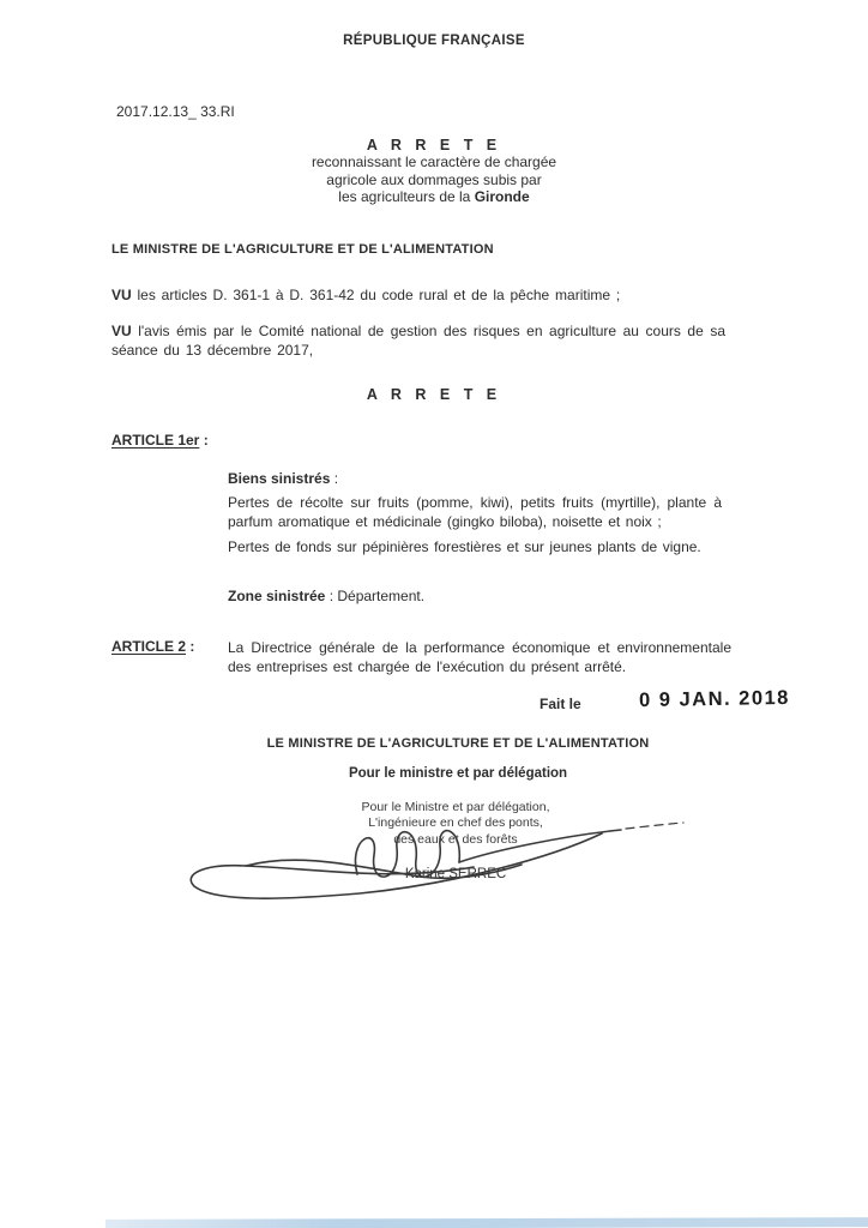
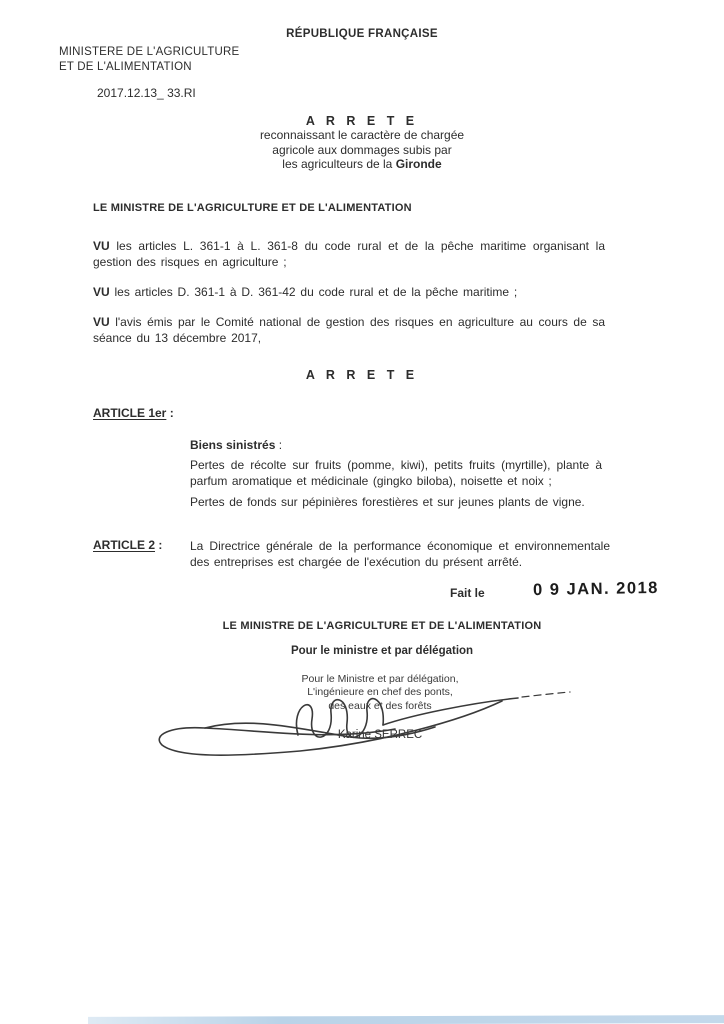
  RÉPUBLIQUE FRANÇAISE
+ MINISTERE DE L'AGRICULTURE
+ ET DE L'ALIMENTATION
  2017.12.13_ 33.RI
  A R R E T E
  reconnaissant le caractère de chargée
  agricole aux dommages subis par
  les agriculteurs de la Gironde
  LE MINISTRE DE L'AGRICULTURE ET DE L'ALIMENTATION
+ VU les articles L. 361-1 à L. 361-8 du code rural et de la pêche maritime organisant la gestion des risques en agriculture ;
  VU les articles D. 361-1 à D. 361-42 du code rural et de la pêche maritime ;
  VU l'avis émis par le Comité national de gestion des risques en agriculture au cours de sa séance du 13 décembre 2017,
  A R R E T E
  ARTICLE 1er :
  Biens sinistrés :
  Pertes de récolte sur fruits (pomme, kiwi), petits fruits (myrtille), plante à parfum aromatique et médicinale (gingko biloba), noisette et noix ;
  Pertes de fonds sur pépinières forestières et sur jeunes plants de vigne.
- Zone sinistrée : Département.
  ARTICLE 2 :
  La Directrice générale de la performance économique et environnementale des entreprises est chargée de l'exécution du présent arrêté.
  Fait le
  0 9 JAN. 2018
  LE MINISTRE DE L'AGRICULTURE ET DE L'ALIMENTATION
  Pour le ministre et par délégation
  Pour le Ministre et par délégation,
  L'ingénieure en chef des ponts,
  es eaux e des forêts
